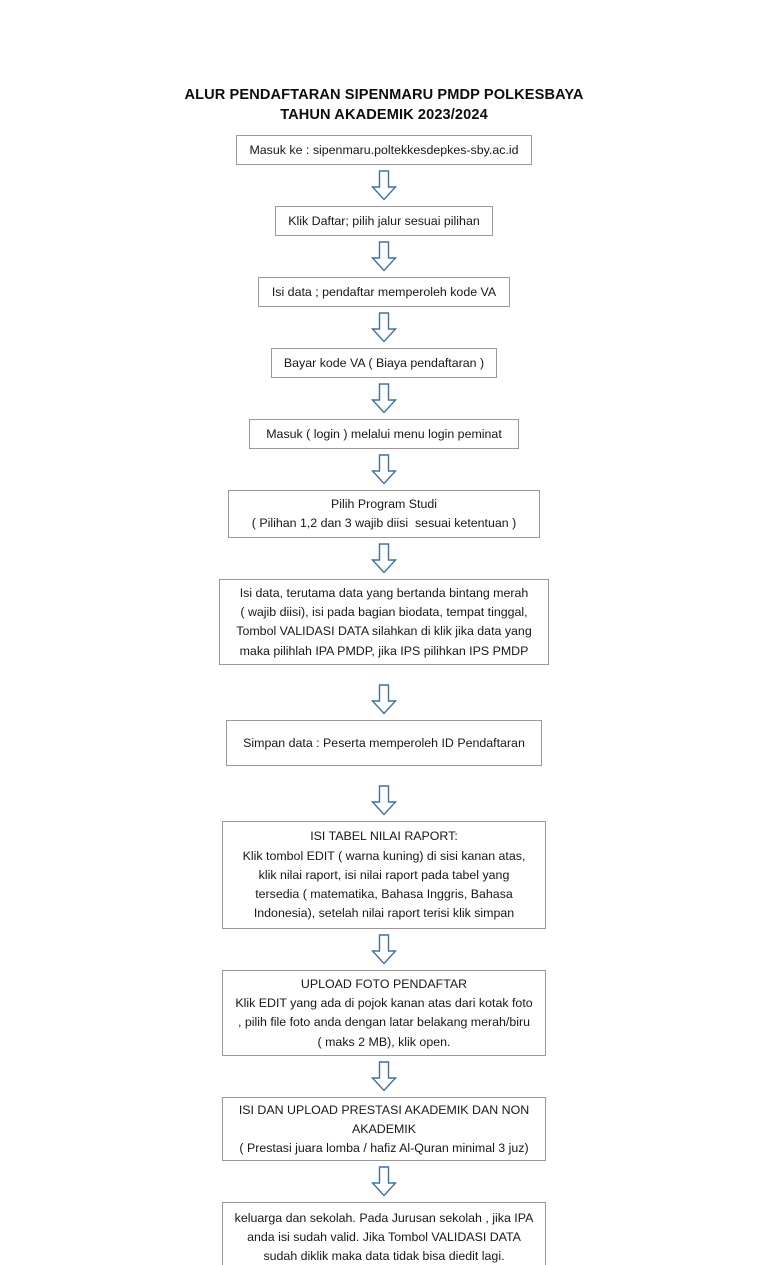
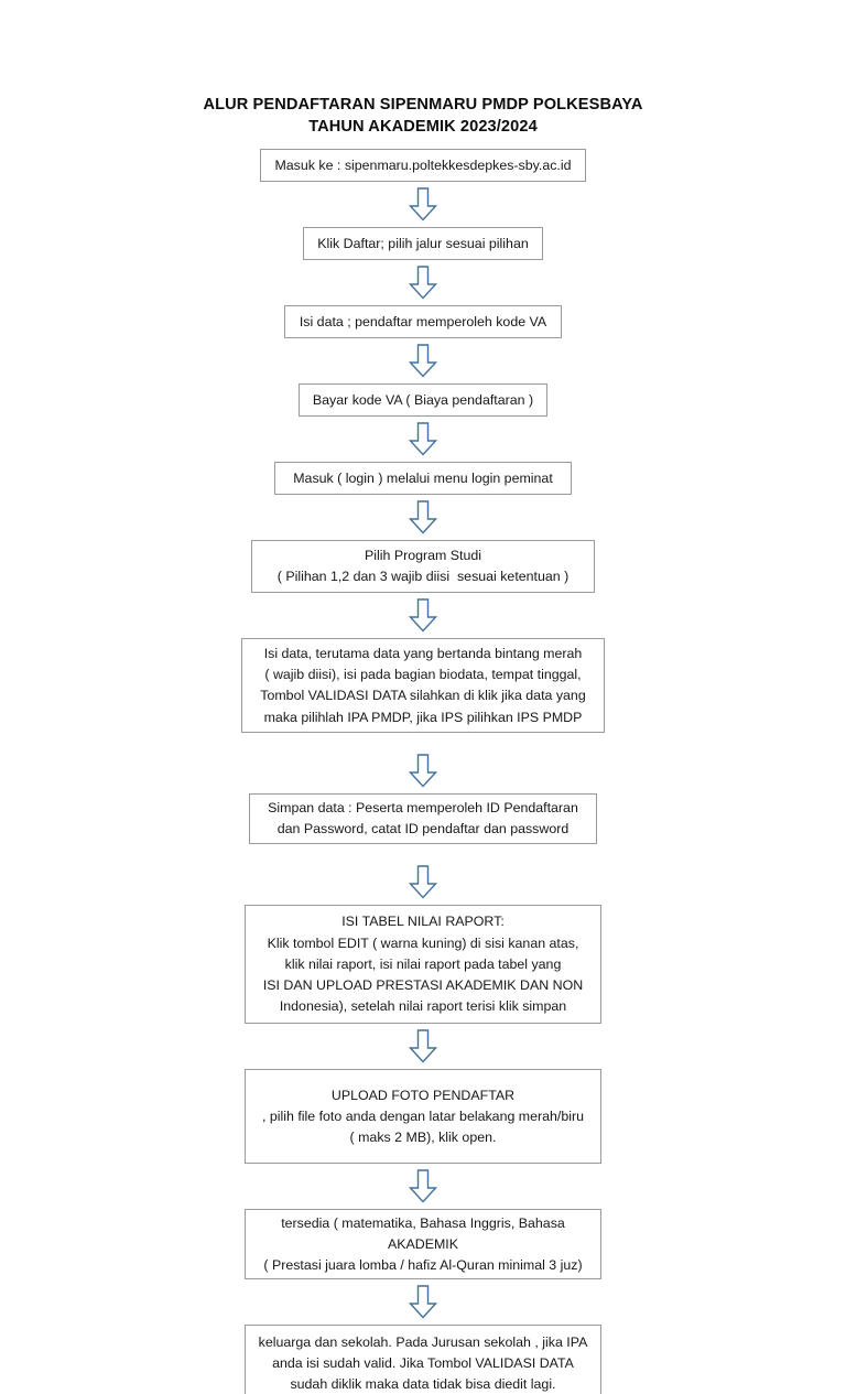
  ALUR PENDAFTARAN SIPENMARU PMDP POLKESBAYA
  TAHUN AKADEMIK 2023/2024
  Masuk ke : sipenmaru.poltekkesdepkes-sby.ac.id
  Klik Daftar; pilih jalur sesuai pilihan
  Isi data ; pendaftar memperoleh kode VA
  Bayar kode VA ( Biaya pendaftaran )
  Masuk ( login ) melalui menu login peminat
  Pilih Program Studi
  ( Pilihan 1,2 dan 3 wajib diisi sesuai ketentuan )
  Isi data, terutama data yang bertanda bintang merah
  ( wajib diisi), isi pada bagian biodata, tempat tinggal,
  Tombol VALIDASI DATA silahkan di klik jika data yang
  maka pilihlah IPA PMDP, jika IPS pilihkan IPS PMDP
  Simpan data : Peserta memperoleh ID Pendaftaran
+ dan Password, catat ID pendaftar dan password
  ISI TABEL NILAI RAPORT:
  Klik tombol EDIT ( warna kuning) di sisi kanan atas,
  klik nilai raport, isi nilai raport pada tabel yang
- tersedia ( matematika, Bahasa Inggris, Bahasa
+ ISI DAN UPLOAD PRESTASI AKADEMIK DAN NON
  Indonesia), setelah nilai raport terisi klik simpan
  UPLOAD FOTO PENDAFTAR
- Klik EDIT yang ada di pojok kanan atas dari kotak foto
  , pilih file foto anda dengan latar belakang merah/biru
  ( maks 2 MB), klik open.
- ISI DAN UPLOAD PRESTASI AKADEMIK DAN NON
+ tersedia ( matematika, Bahasa Inggris, Bahasa
  AKADEMIK
  ( Prestasi juara lomba / hafiz Al-Quran minimal 3 juz)
  keluarga dan sekolah. Pada Jurusan sekolah , jika IPA
  anda isi sudah valid. Jika Tombol VALIDASI DATA
  sudah diklik maka data tidak bisa diedit lagi.
